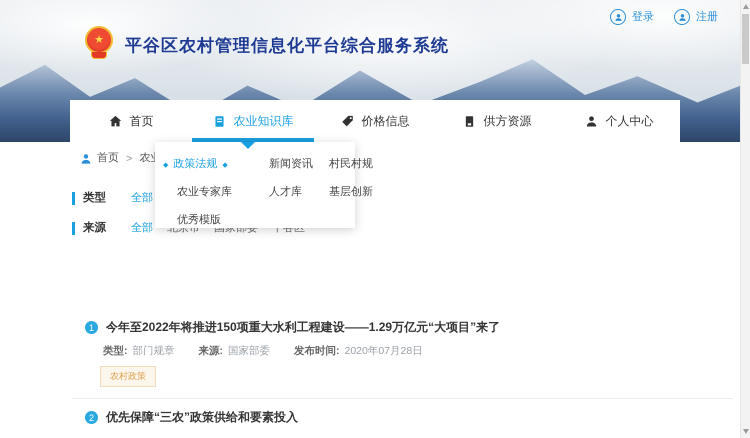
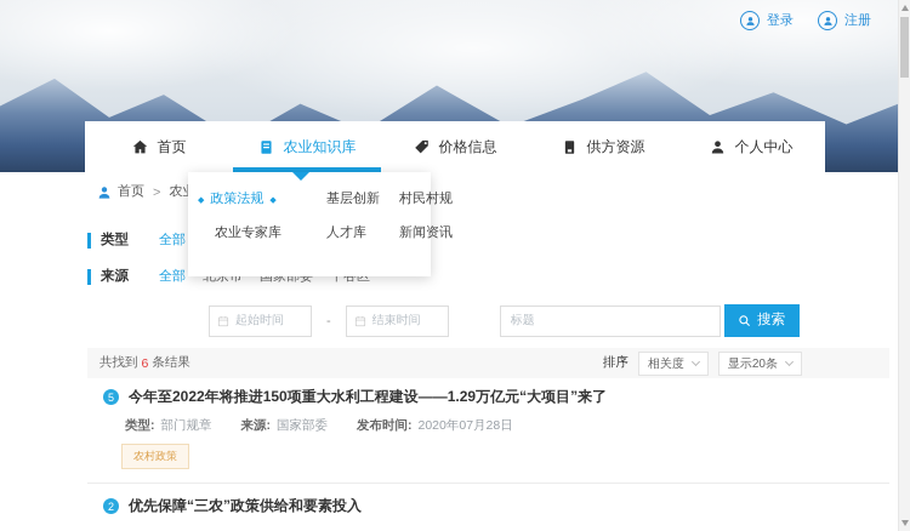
  登录
  注册
- ★
- 平谷区农村管理信息化平台综合服务系统
  首页
  农业知识库
  价格信息
  供方资源
  个人中心
  首页
  >
  政策法规
- 新闻资讯
+ 基层创新
  村民村规
  农业专家库
  人才库
- 基层创新
+ 新闻资讯
- 优秀模版
  类型
  全部
  来源
  全部
  北京市
  国家部委
  平谷区
+ 起始时间
+ -
+ 结束时间
+ 标题
+ 搜索
+ 共找到
+ 6
+ 条结果
+ 排序
+ 相关度
+ 显示20条
- 1
+ 5
  今年至2022年将推进150项重大水利工程建设——1.29万亿元“大项目”来了
  类型: 部门规章
  来源: 国家部委
  发布时间: 2020年07月28日
  农村政策
  2
  优先保障“三农”政策供给和要素投入
